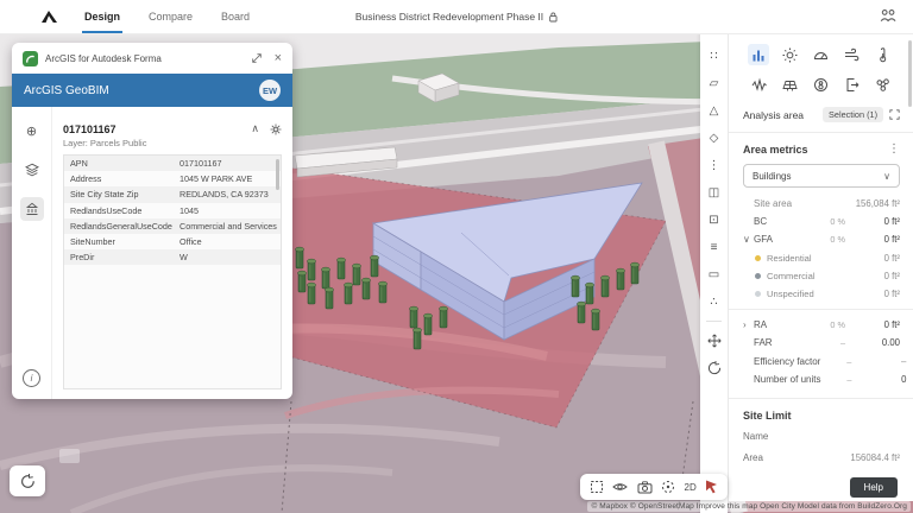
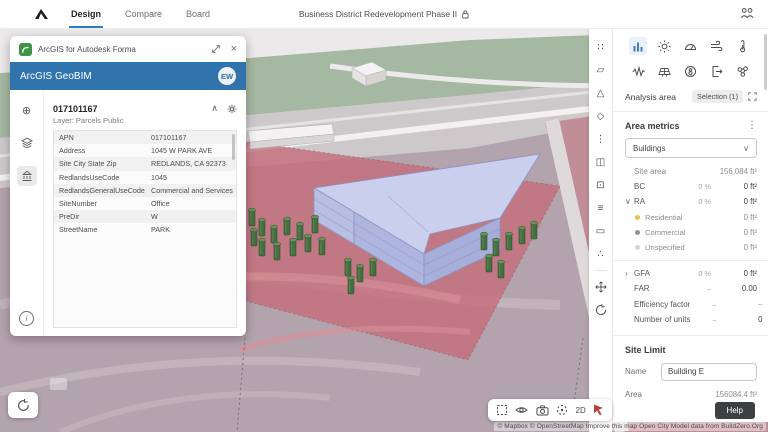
  Design
  Compare
  Board
  Business District Redevelopment Phase II
  ArcGIS for Autodesk Forma
  ×
  ArcGIS GeoBIM
  EW
  ⊕
  i
  017101167
  Layer: Parcels Public
  ∧
  APN
  017101167
  Address
  1045 W PARK AVE
  Site City State Zip
  REDLANDS, CA 92373
  RedlandsUseCode
  1045
  RedlandsGeneralUseCode
  Commercial and Services
  SiteNumber
  Office
  PreDir
  W
+ StreetName
+ PARK
  ∷
  ▱
  △
  ◇
  ⋮
  ◫
  ⊡
  ≡
  ▭
  ∴
  Analysis area
  Selection (1)
  Area metrics
  ⋮
  Buildings
  ∨
  Site area
  156,084 ft²
  BC
  0 %
  0 ft²
  ∨
- GFA
+ RA
  0 %
  0 ft²
  Residential
  0 ft²
  Commercial
  0 ft²
  Unspecified
  0 ft²
  ›
- RA
+ GFA
  0 %
  0 ft²
  FAR
  –
  0.00
  Efficiency factor
  –
  –
  Number of units
  –
  0
  Site Limit
  Name
+ Building E
  Area
  156084.4 ft²
  Help
  2D
